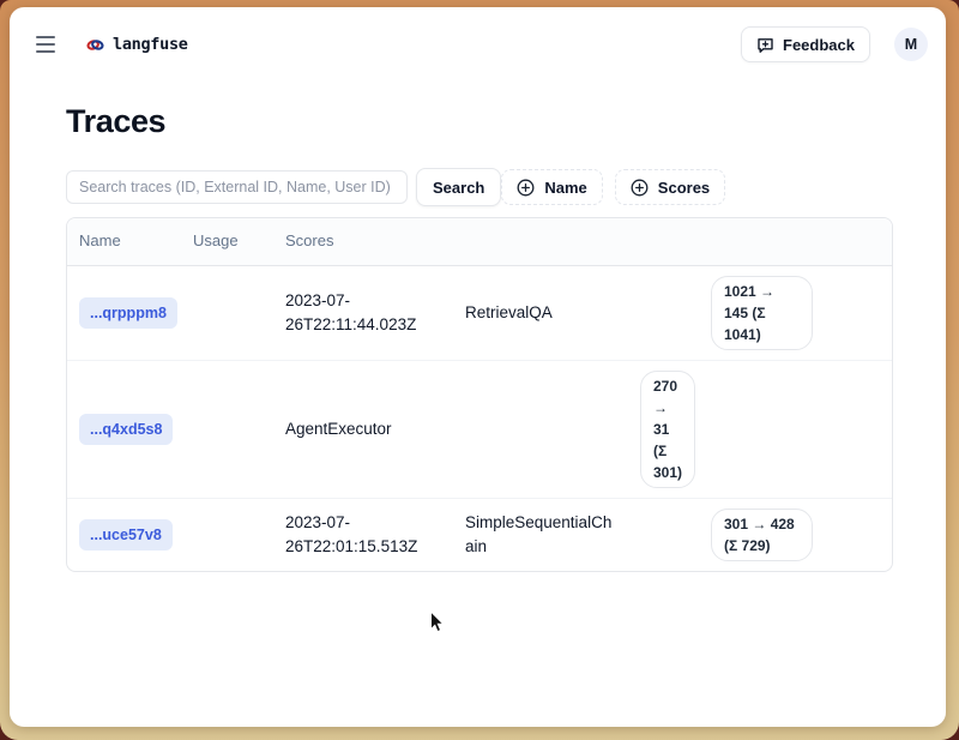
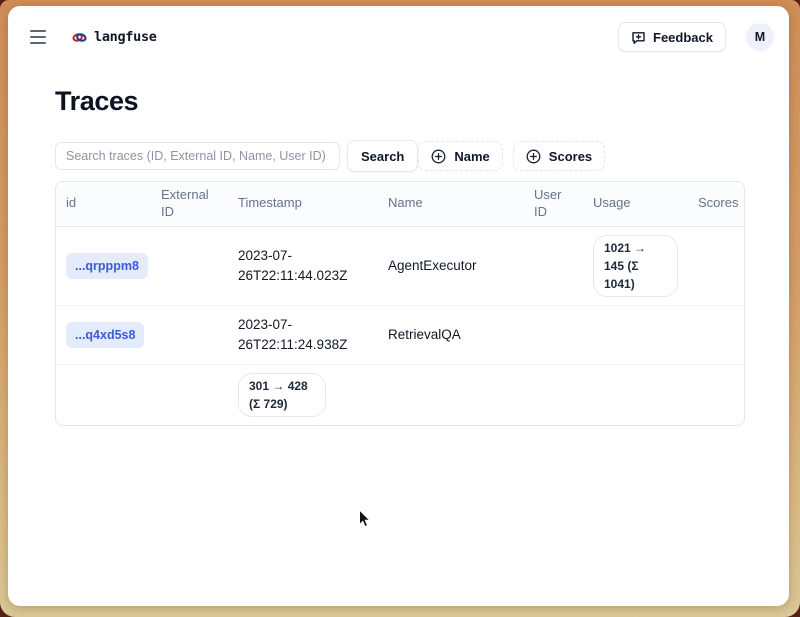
  langfuse
  Feedback
  M
  Traces
  Search traces (ID, External ID, Name, User ID)
  Search
  Name
  Scores
+ id
+ External ID
+ Timestamp
  Name
+ User ID
  Usage
  Scores
  ...qrpppm8
  2023-07-26T22:11:44.023Z
- RetrievalQA
+ AgentExecutor
  1021 → 145 (Σ 1041)
  ...q4xd5s8
+ 2023-07-26T22:11:24.938Z
- AgentExecutor
+ RetrievalQA
- 270 → 31 (Σ 301)
- ...uce57v8
- 2023-07-26T22:01:15.513Z
- SimpleSequentialChain
  301 → 428 (Σ 729)
